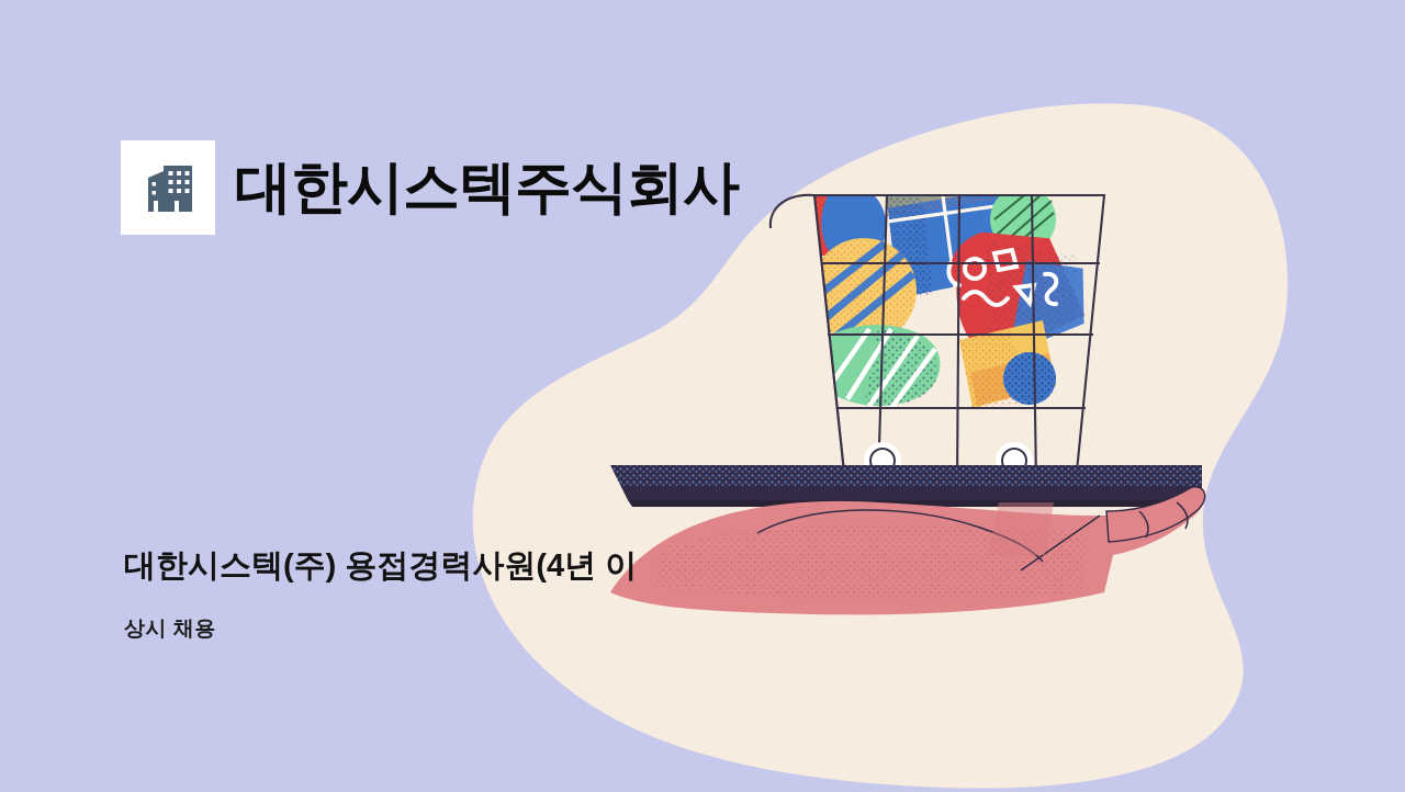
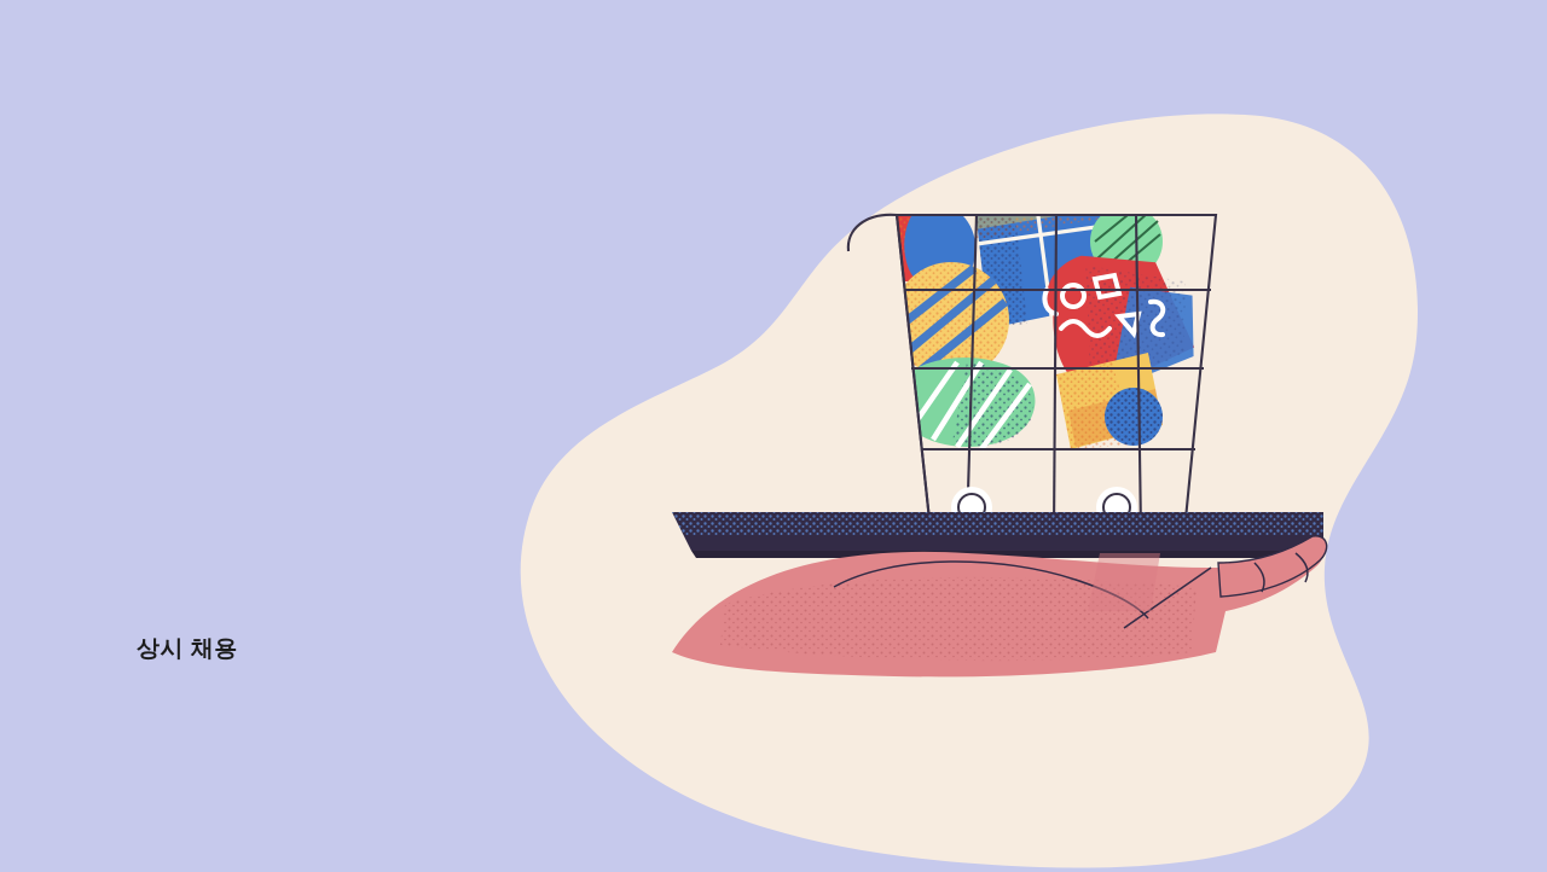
- 대한시스텍주식회사
- 대한시스텍(주) 용접경력사원(4년 이
  상시 채용
